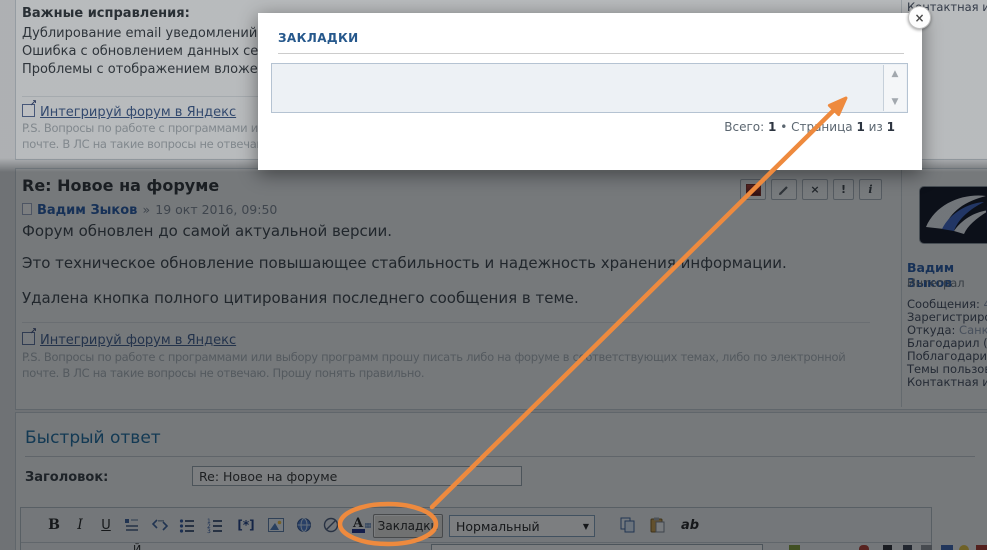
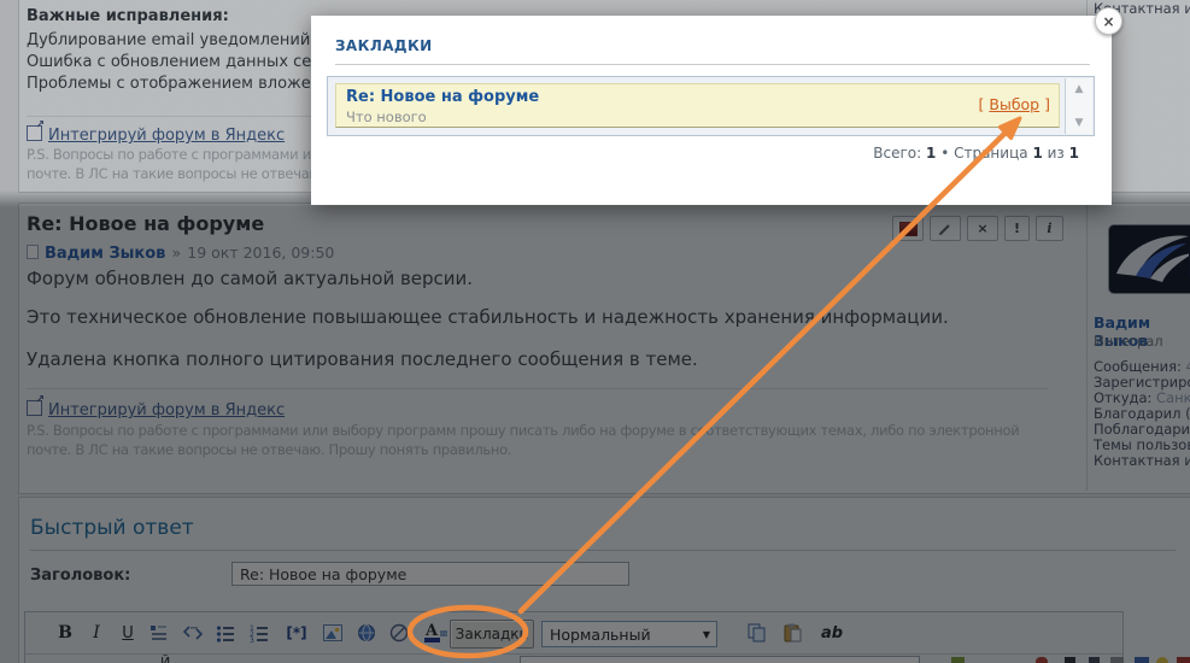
  ЗАКЛАДКИ
+ Re: Новое на форуме
+ Что нового
+ [ Выбор ]
  ▲
  ▼
  Всего: 1 • Стрница 1 из 1
  ×
